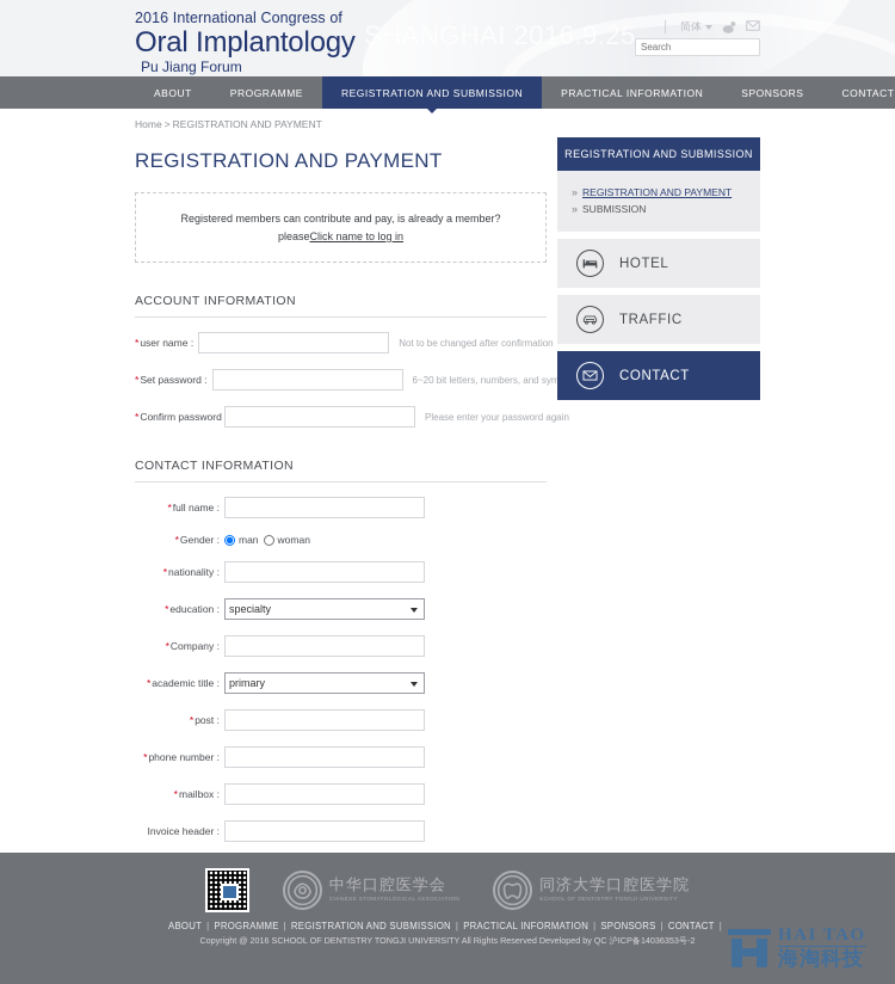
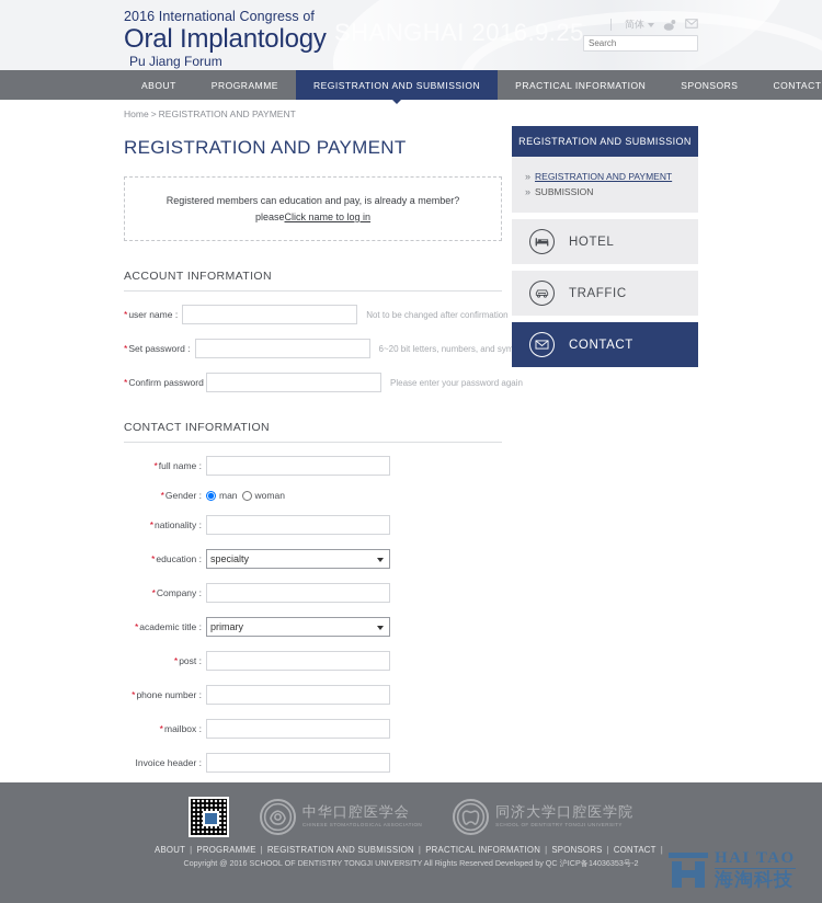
  2016 International Congress of
  Oral Implantology
  Pu Jiang Forum
  SHANGHAI 2016.9.25
  简体
  Search
  ABOUT
  PROGRAMME
  REGISTRATION AND SUBMISSION
  PRACTICAL INFORMATION
  SPONSORS
  CONTACT
  Home > REGISTRATION AND PAYMENT
  REGISTRATION AND PAYMENT
- Registered members can contribute and pay, is already a member?
+ Registered members can education and pay, is already a member?
  pleaseClick name to log in
  ACCOUNT INFORMATION
  *user name :
  Not to be changed after confirmation
  *Set password :
  6~20 bit letters, numbers, and sym
  *Confirm password
  Please enter your password again
  CONTACT INFORMATION
  *full name :
  *Gender :
  man
  woman
  *nationality :
  *education :
  specialty
  *Company :
  *academic title :
  primary
  *post :
  *phone number :
  *mailbox :
  Invoice header :
  REGISTRATION AND SUBMISSION
  »
  REGISTRATION AND PAYMENT
  »
  SUBMISSION
  HOTEL
  TRAFFIC
  CONTACT
  中华口腔医学会
  同济大学口腔医学院
  ABOUT | PROGRAMME | REGISTRATION AND SUBMISSION | PRACTICAL INFORMATION | SPONSORS | CONTACT |
  Copyright @ 2016 SCHOOL OF DENTISTRY TONGJI UNIVERSITY All Rights Reserved Developed by QC 沪ICP备14036353号-2
  HAI TAO
  海淘科技
